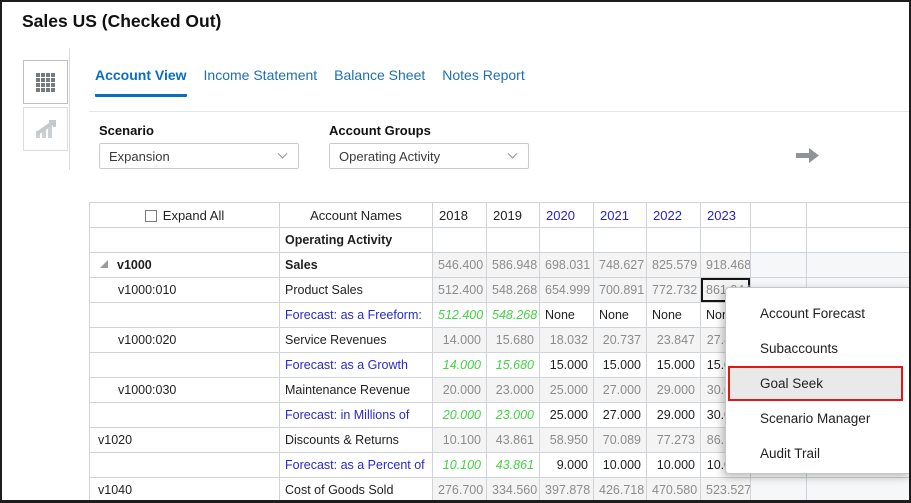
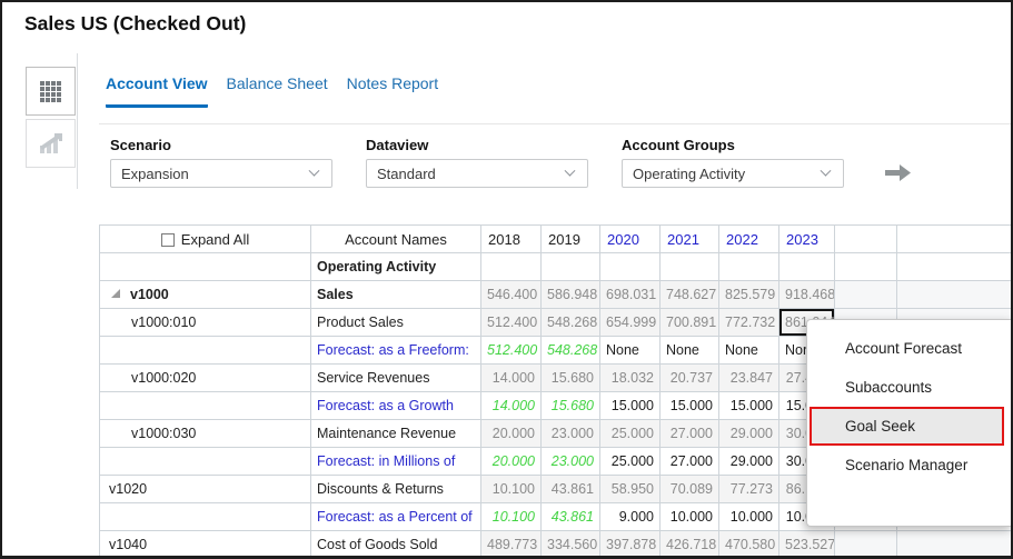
  Sales US (Checked Out)
  Account View
- Income Statement
  Balance Sheet
  Notes Report
  Scenario
  Expansion
+ Dataview
+ Standard
  Account Groups
  Operating Activity
  Expand All	Account Names	2018	2019	2020	2021	2022	2023
  	Operating Activity
  v1000	Sales	546.400	586.948	698.031	748.627	825.579	918.468
  v1000:010	Product Sales	512.400	548.268	654.999	700.891	772.732	861
  	Forecast: as a Freeform:	512.400	548.268	None	None	None	No
  v1000:020	Service Revenues	14.000	15.680	18.032	20.737	23.847	27.
  	Forecast: as a Growth	14.000	15.680	15.000	15.000	15.000	15.
  v1000:030	Maintenance Revenue	20.000	23.000	25.000	27.000	29.000	30.
  	Forecast: in Millions of	20.000	23.000	25.000	27.000	29.000	30.
  v1020	Discounts & Returns	10.100	43.861	58.950	70.089	77.273	86.
  	Forecast: as a Percent of	10.100	43.861	9.000	10.000	10.000	10.
- v1040	Cost of Goods Sold	276.700	334.560	397.878	426.718	470.580	523.527
+ v1040	Cost of Goods Sold	489.773	334.560	397.878	426.718	470.580	523.527
  Account Forecast
  Subaccounts
  Goal Seek
  Scenario Manager
- Audit Trail
